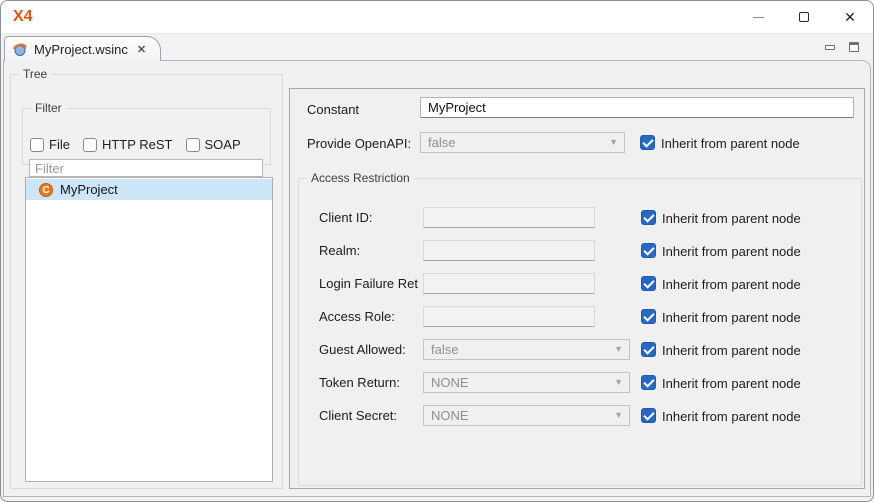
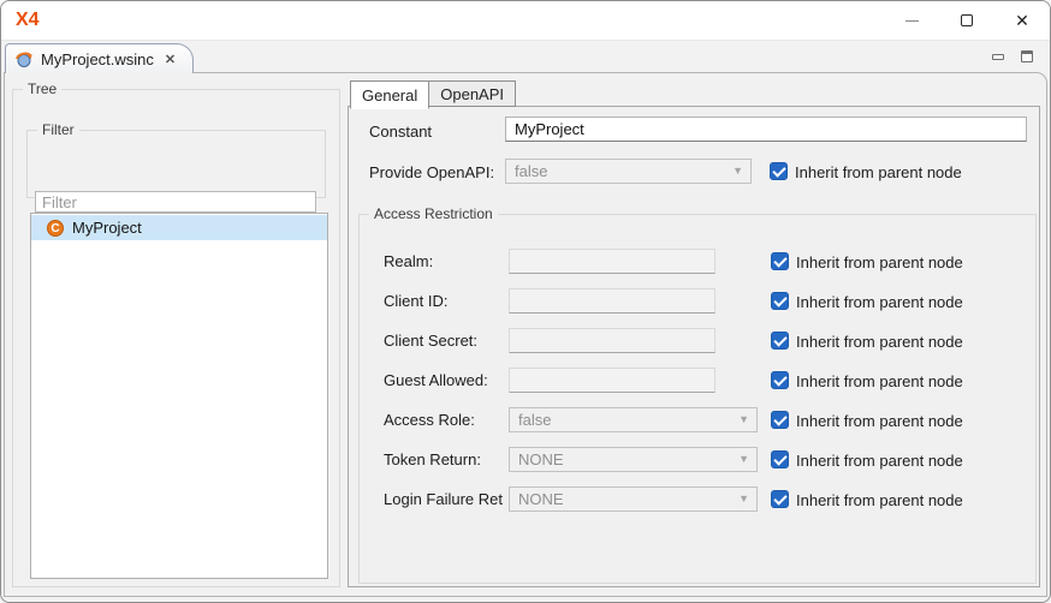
  X4
  ✕
  MyProject.wsinc
  ✕
  Tree
  Filter
- File
- HTTP ReST
- SOAP
  Filter
  C
  MyProject
+ General
+ OpenAPI
  Constant
  MyProject
  Provide OpenAPI:
  false
  ▼
  Inherit from parent node
  Access Restriction
- Client ID:
+ Realm:
  Inherit from parent node
- Realm:
+ Client ID:
  Inherit from parent node
- Login Failure Ret
+ Client Secret:
  Inherit from parent node
- Access Role:
+ Guest Allowed:
  Inherit from parent node
- Guest Allowed:
+ Access Role:
  false
  ▼
  Inherit from parent node
  Token Return:
  NONE
  ▼
  Inherit from parent node
- Client Secret:
+ Login Failure Ret
  NONE
  ▼
  Inherit from parent node
